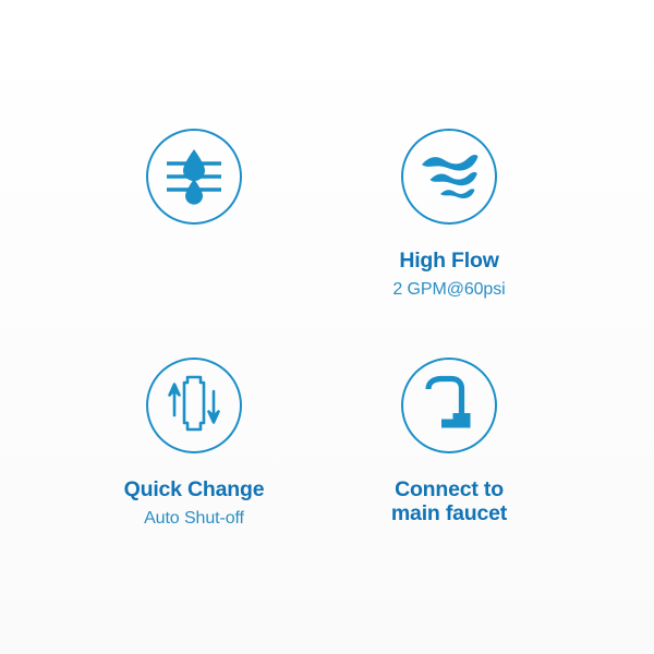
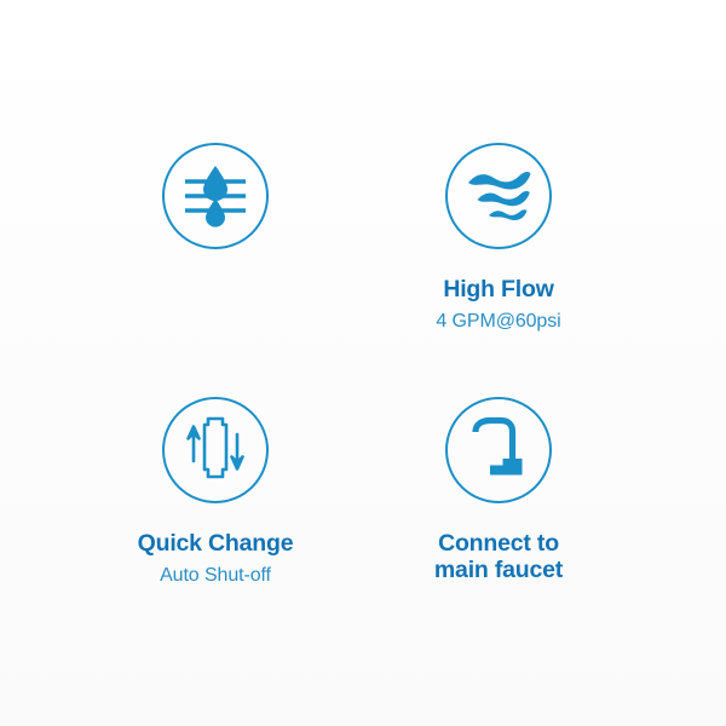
  High Flow
- 2 GPM@60psi
+ 4 GPM@60psi
  Quick Change
  Auto Shut-off
  Connect to
  main faucet
